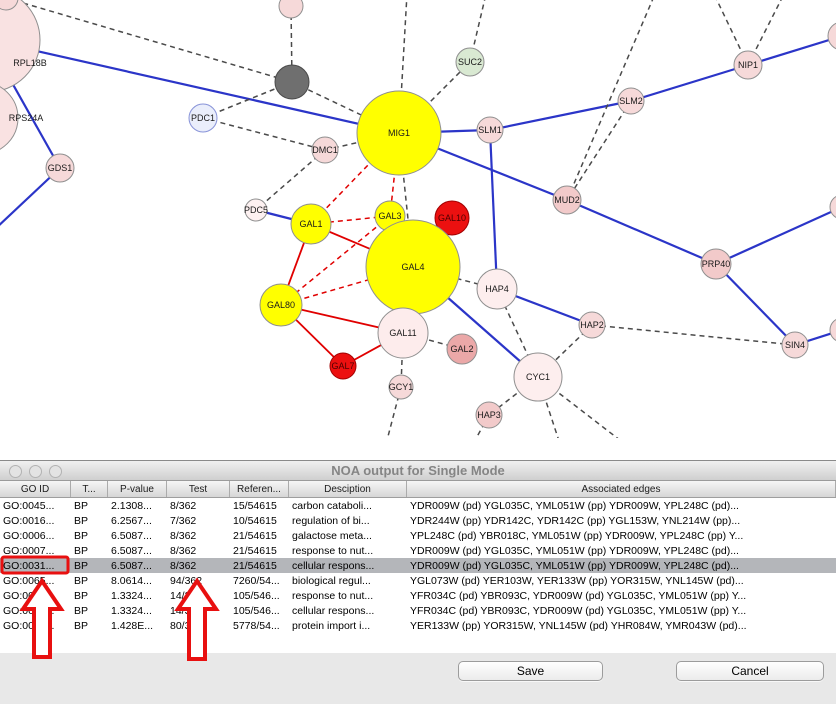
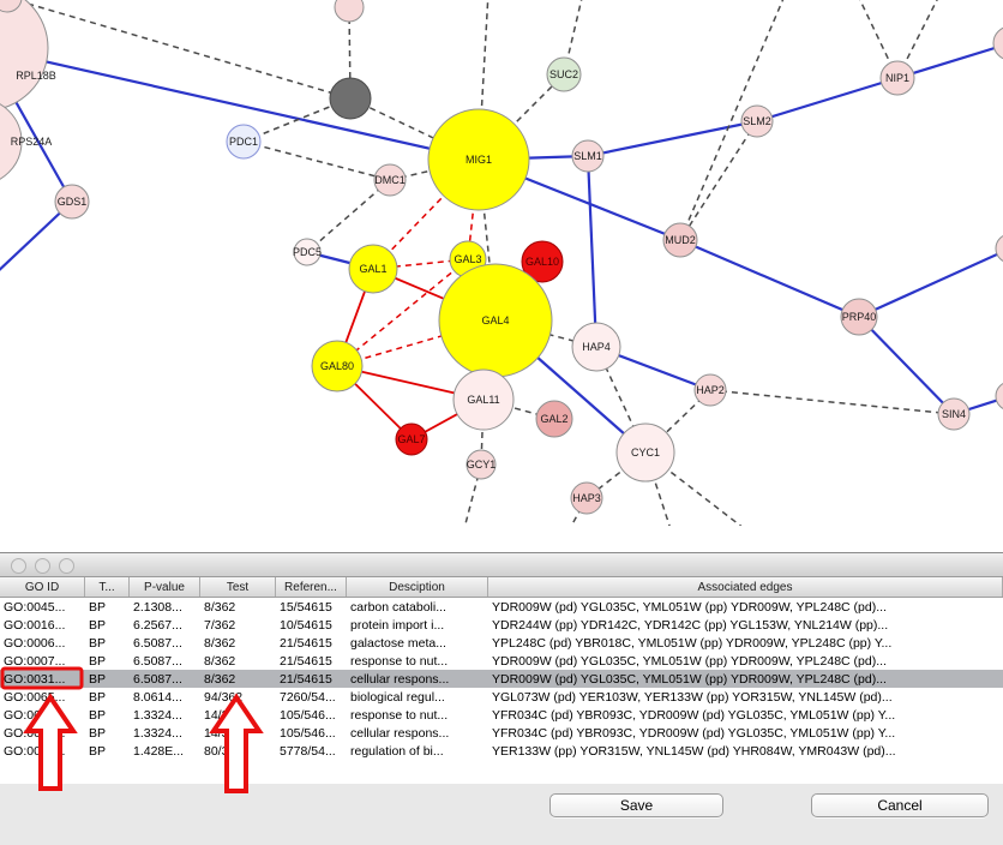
  RPL18B
  RPS24A
  GDS1
  PDC1
  DMC1
  MIG1
  SUC2
  SLM1
  SLM2
  NIP1
  MUD2
  PDC5
  GAL1
  GAL3
  GAL10
  GAL4
  HAP4
  HAP2
  PRP40
  SIN4
  GAL80
  GAL11
  GAL2
  GAL7
  GCY1
  CYC1
  HAP3
- NOA output for Single Mode
  GO ID
  T...
  P-value
  Test
  Referen...
  Desciption
  Associated edges
  GO:0045...
  BP
  2.1308...
  8/362
  15/54615
  carbon cataboli...
  YDR009W (pd) YGL035C, YML051W (pp) YDR009W, YPL248C (pd)...
  GO:0016...
  BP
  6.2567...
  7/362
  10/54615
- regulation of bi...
+ protein import i...
  YDR244W (pp) YDR142C, YDR142C (pp) YGL153W, YNL214W (pp)...
  GO:0006...
  BP
  6.5087...
  8/362
  21/54615
  galactose meta...
  YPL248C (pd) YBR018C, YML051W (pp) YDR009W, YPL248C (pp) Y...
  GO:0007...
  BP
  6.5087...
  8/362
  21/54615
  response to nut...
  YDR009W (pd) YGL035C, YML051W (pp) YDR009W, YPL248C (pd)...
  GO:0031...
  BP
  6.5087...
  8/362
  21/54615
  cellular respons...
  YDR009W (pd) YGL035C, YML051W (pp) YDR009W, YPL248C (pd)...
  GO:006...
  BP
  8.0614...
  94/362
  7260/54...
  biological regul...
  YGL073W (pd) YER103W, YER133W (pp) YOR315W, YNL145W (pd)...
  BP
  1.3324...
  105/546...
  response to nut...
  YFR034C (pd) YBR093C, YDR009W (pd) YGL035C, YML051W (pp) Y...
  BP
  1.3324...
  105/546...
  cellular respons...
  YFR034C (pd) YBR093C, YDR009W (pd) YGL035C, YML051W (pp) Y...
  BP
  1.428E...
  5778/54...
- protein import i...
+ regulation of bi...
  YER133W (pp) YOR315W, YNL145W (pd) YHR084W, YMR043W (pd)...
  Save
  Cancel
